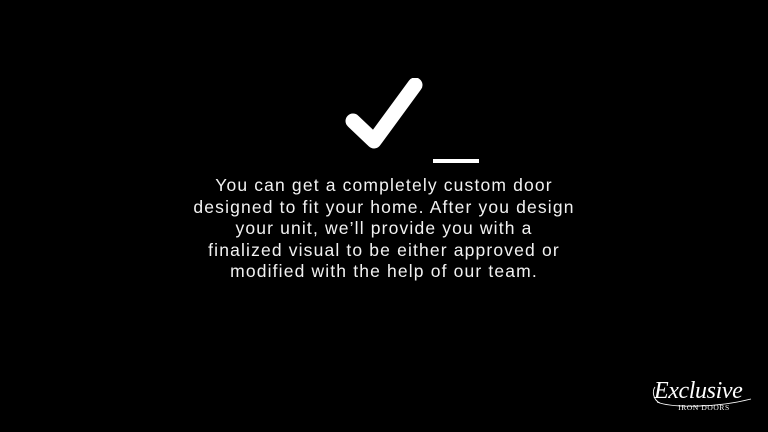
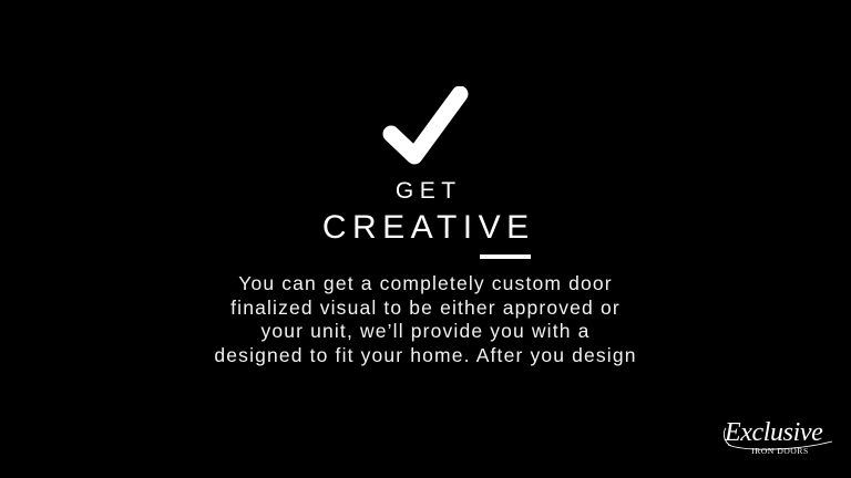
+ GET
+ CREATIVE
  You can get a completely custom door
- designed to fit your home. After you design
+ finalized visual to be either approved or
  your unit, we’ll provide you with a
- finalized visual to be either approved or
+ designed to fit your home. After you design
- modified with the help of our team.
  Exclusive
  IRON DOORS
